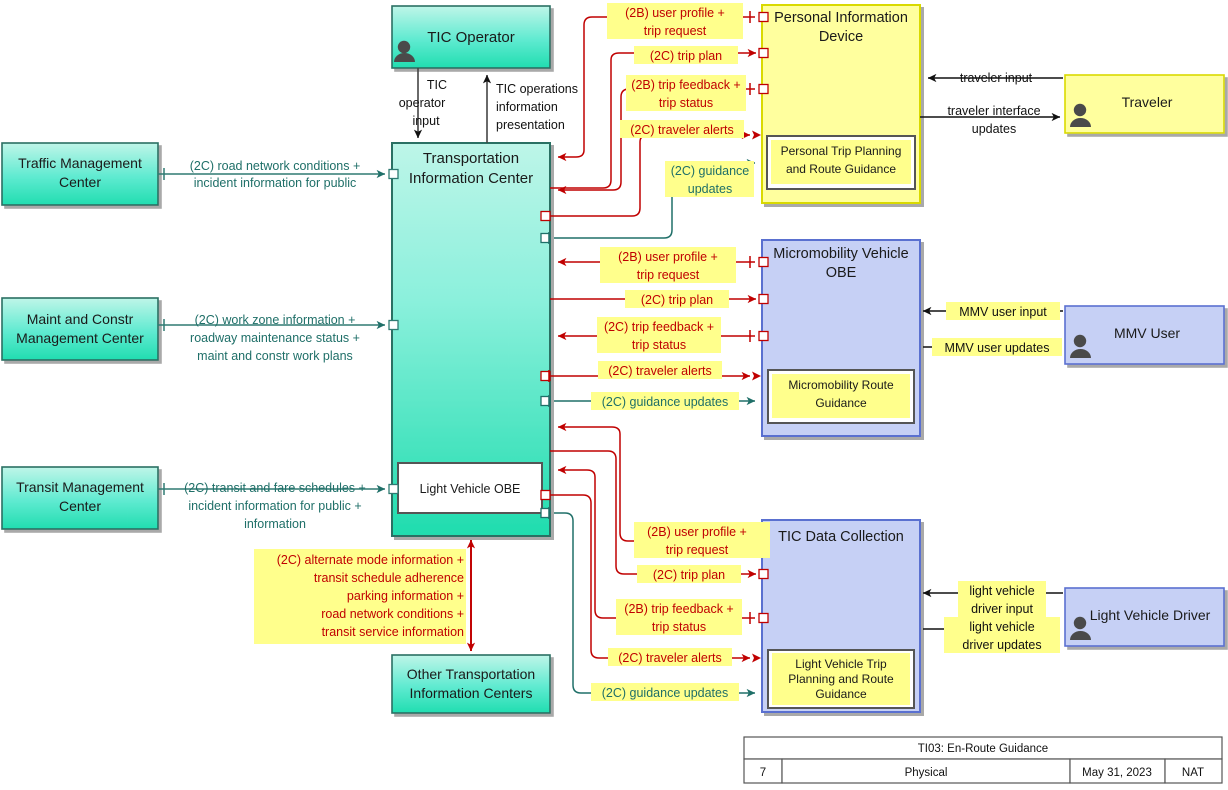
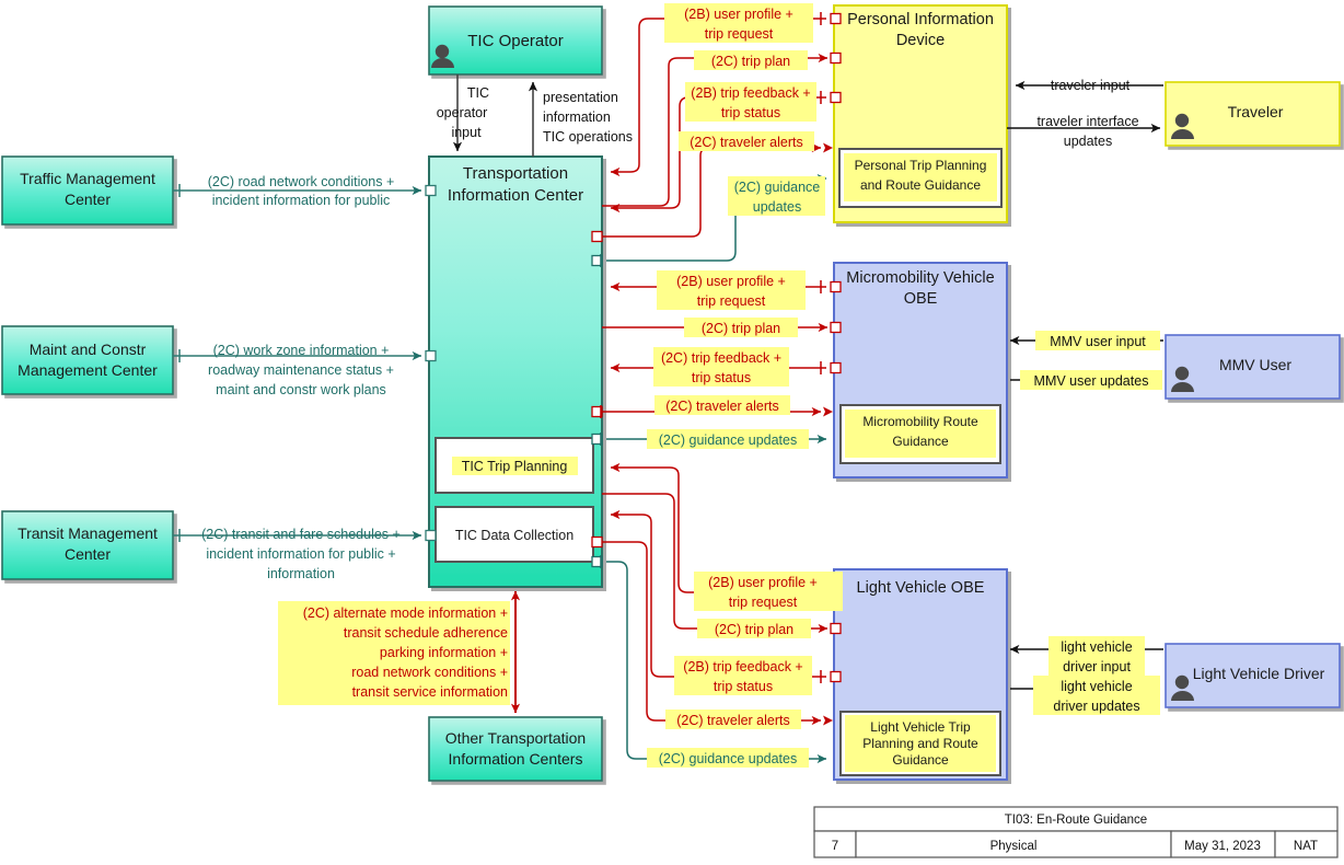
  TIC Operator
  Transportation
  Information Center
+ TIC Trip Planning
- Light Vehicle OBE
+ TIC Data Collection
  Traffic Management
  Center
  Maint and Constr
  Management Center
  Transit Management
  Center
  Other Transportation
  Information Centers
  Personal Information
  Device
  Personal Trip Planning
  and Route Guidance
  Traveler
  Micromobility Vehicle
  OBE
  Micromobility Route
  Guidance
  MMV User
- TIC Data Collection
+ Light Vehicle OBE
  Light Vehicle Trip
  Planning and Route
  Guidance
  Light Vehicle Driver
  TIC
  operator
  input
- TIC operations
+ presentation
  information
- presentation
+ TIC operations
  (2C) road network conditions +
  incident information for public
  (2C) work zone information +
  roadway maintenance status +
  maint and constr work plans
  (2C) transit and fare schedules +
  incident information for public +
  information
  (2C) alternate mode information +
  transit schedule adherence
  parking information +
  road network conditions +
  transit service information
  (2B) user profile +
  trip request
  (2C) trip plan
  (2B) trip feedback +
  trip status
  (2C) traveler alerts
  (2C) guidance
  updates
  traveler input
  traveler interface
  updates
  (2B) user profile +
  trip request
  (2C) trip plan
  (2C) trip feedback +
  trip status
  (2C) traveler alerts
  (2C) guidance updates
  MMV user input
  MMV user updates
  (2B) user profile +
  trip request
  (2C) trip plan
  (2B) trip feedback +
  trip status
  (2C) traveler alerts
  (2C) guidance updates
  light vehicle
  driver input
  light vehicle
  driver updates
  TI03: En-Route Guidance
  7
  Physical
  May 31, 2023
  NAT
